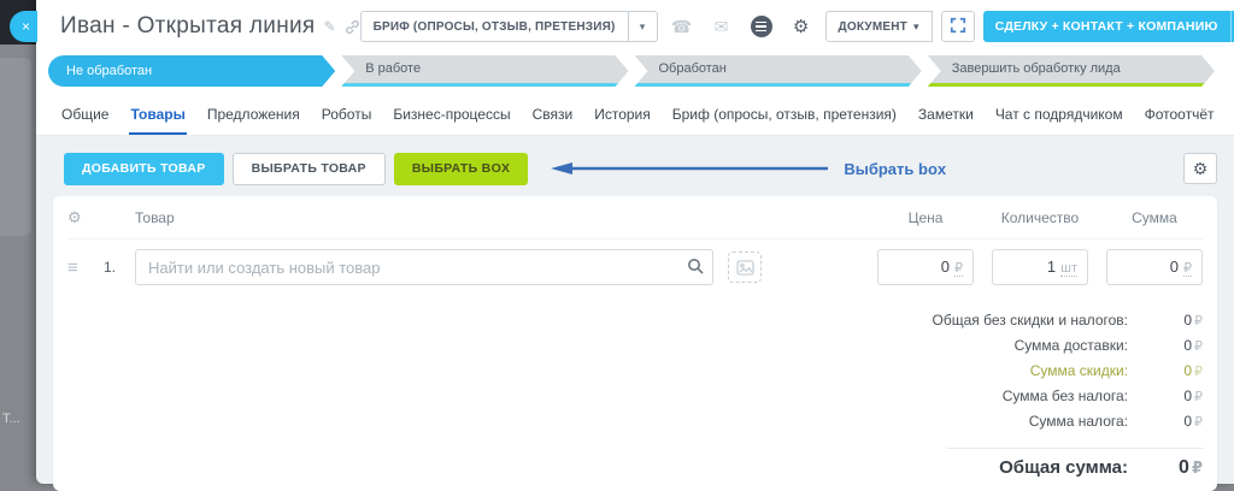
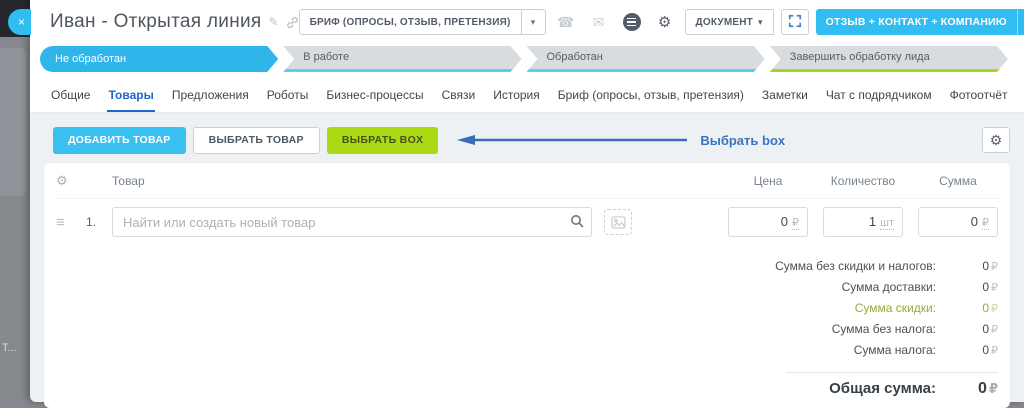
  Т...
  ×
  Иван - Открытая линия
  ✎
  БРИФ (ОПРОСЫ, ОТЗЫВ, ПРЕТЕНЗИЯ)
  ▾
  ☎
  ✉
  ⚙
  ДОКУМЕНТ
  ▾
- СДЕЛКУ + КОНТАКТ + КОМПАНИЮ
+ ОТЗЫВ + КОНТАКТ + КОМПАНИЮ
  Не обработан
  В работе
  Обработан
  Завершить обработку лида
  Общие
  Товары
  Предложения
  Роботы
  Бизнес-процессы
  Связи
  История
  Бриф (опросы, отзыв, претензия)
  Заметки
  Чат с подрядчиком
  Фотоотчёт
  ДОБАВИТЬ ТОВАР
  ВЫБРАТЬ ТОВАР
  ВЫБРАТЬ BOX
  Выбрать box
  ⚙
  ⚙
  Товар
  Цена
  Количество
  Сумма
  ≡
  1.
  Найти или создать новый товар
  0
  ₽
  1
  шт
  0
  ₽
- Общая без скидки и налогов:
+ Сумма без скидки и налогов:
  0 ₽
  Сумма доставки:
  0 ₽
  Сумма скидки:
  0 ₽
  Сумма без налога:
  0 ₽
  Сумма налога:
  0 ₽
  Общая сумма:
  0 ₽
